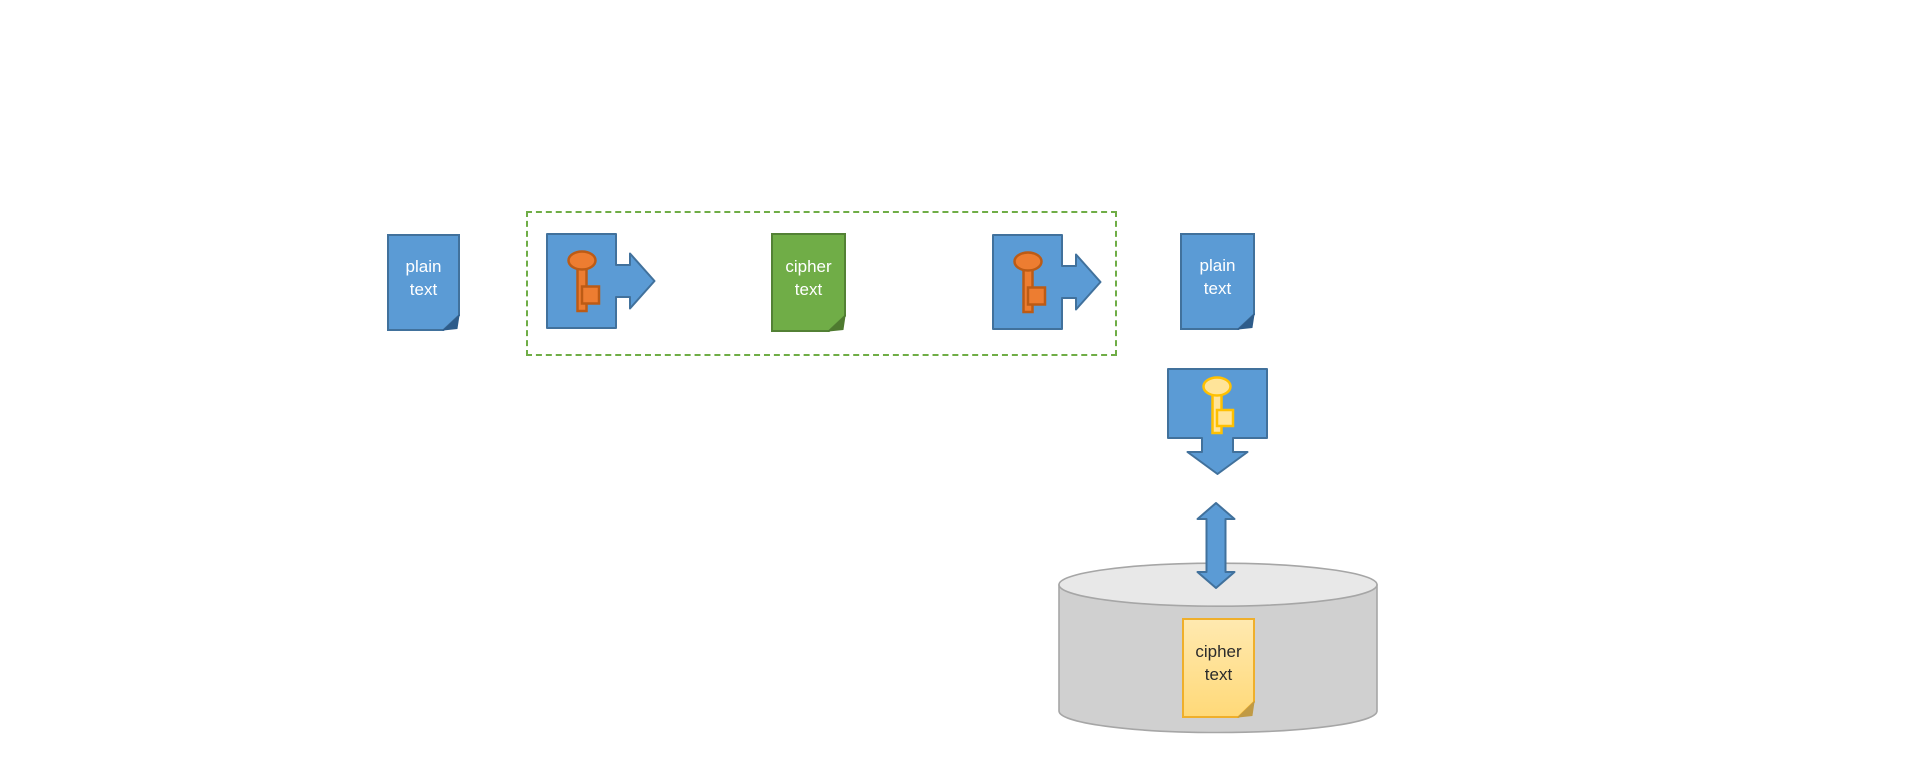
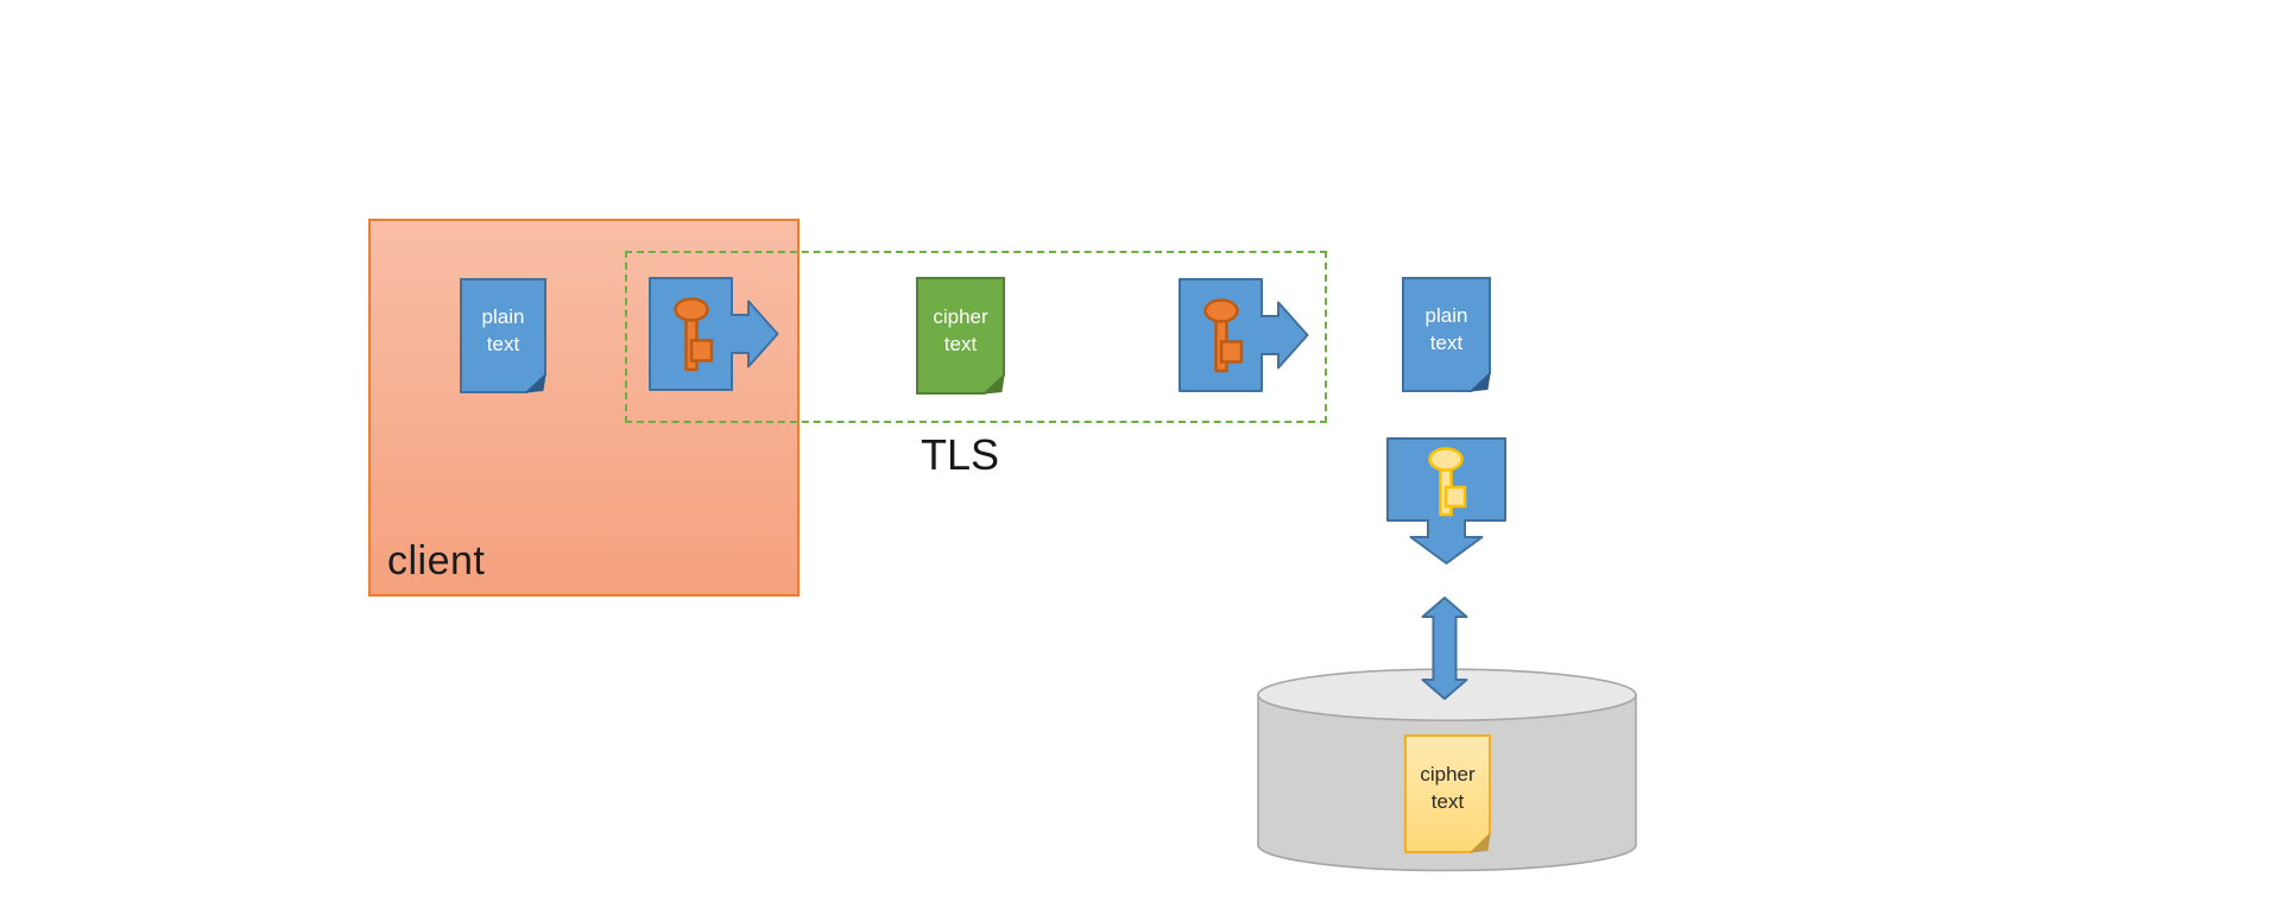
+ client
+ TLS
  plain
  text
  cipher
  text
  plain
  text
  cipher
  text
